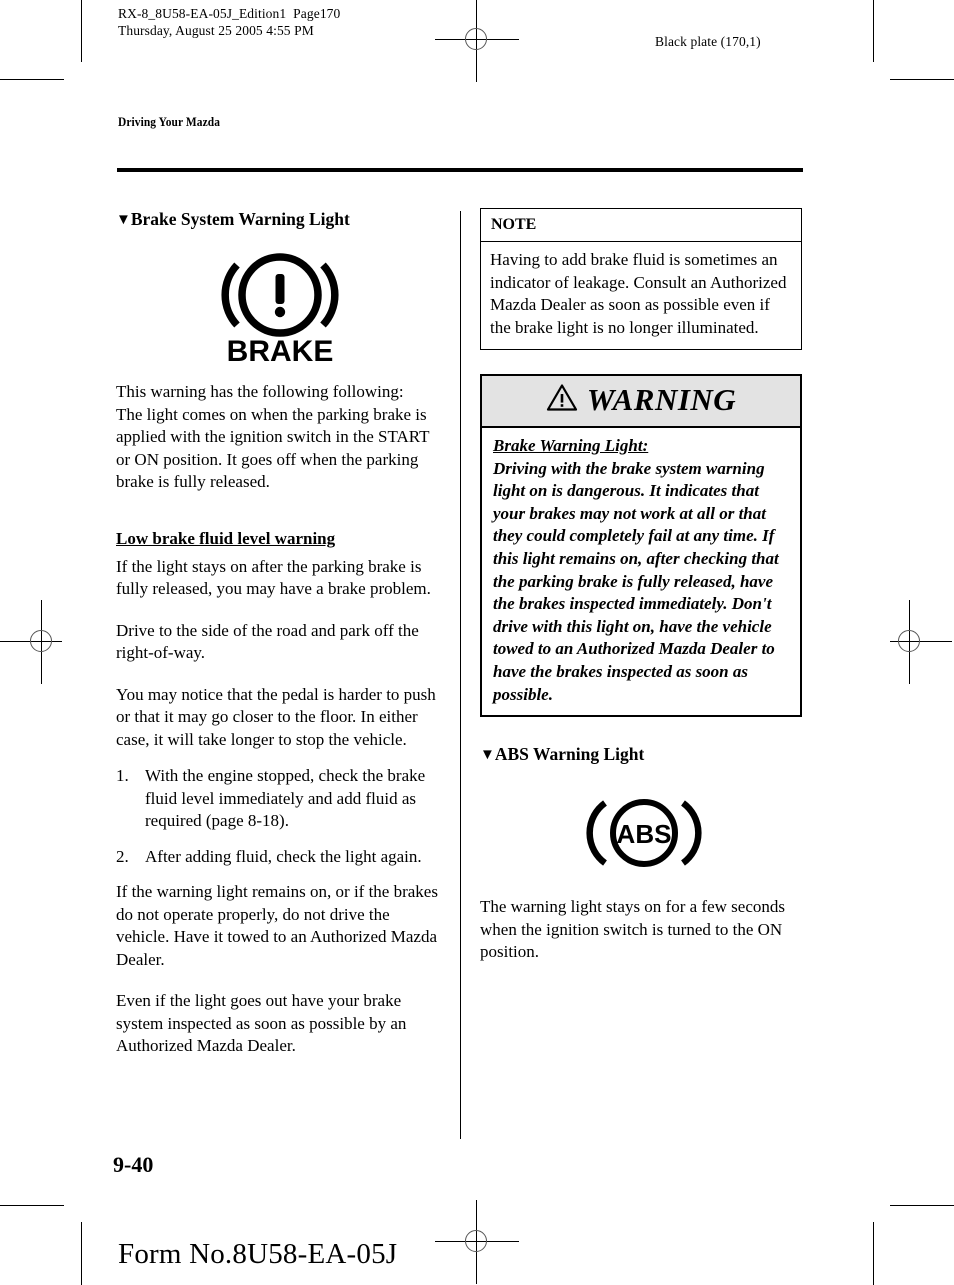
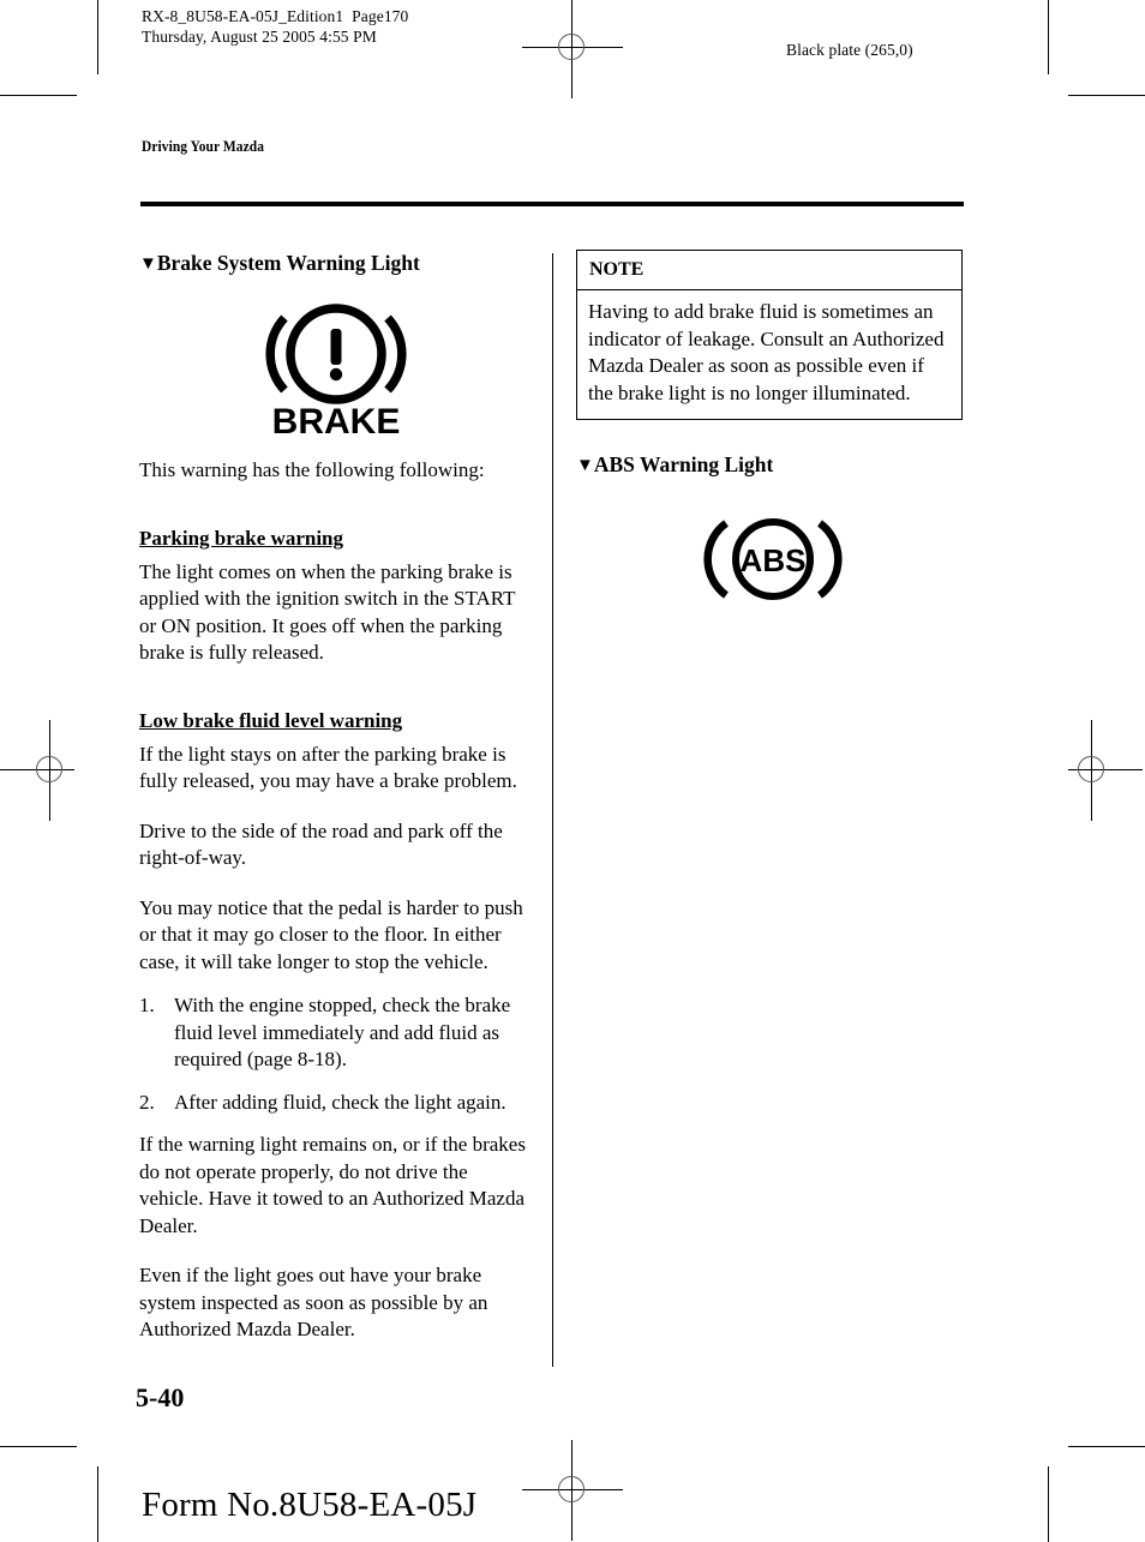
  RX-8_8U58-EA-05J_Edition1 Page170
  Thursday, August 25 2005 4:55 PM
- Black plate (170,1)
+ Black plate (265,0)
  Driving Your Mazda
  ▼Brake System Warning Light
  BRAKE
  This warning has the following following:
+ Parking brake warning
  The light comes on when the parking brake is applied with the ignition switch in the START or ON position. It goes off when the parking brake is fully released.
  Low brake fluid level warning
  If the light stays on after the parking brake is fully released, you may have a brake problem.
  Drive to the side of the road and park off the right-of-way.
  You may notice that the pedal is harder to push or that it may go closer to the floor. In either case, it will take longer to stop the vehicle.
  1.
  With the engine stopped, check the brake fluid level immediately and add fluid as required (page 8-18).
  2.
  After adding fluid, check the light again.
  If the warning light remains on, or if the brakes do not operate properly, do not drive the vehicle. Have it towed to an Authorized Mazda Dealer.
  Even if the light goes out have your brake system inspected as soon as possible by an Authorized Mazda Dealer.
  NOTE
  Having to add brake fluid is sometimes an indicator of leakage. Consult an Authorized Mazda Dealer as soon as possible even if the brake light is no longer illuminated.
- WARNING
- Brake Warning Light:
- Driving with the brake system warning light on is dangerous. It indicates that your brakes may not work at all or that they could completely fail at any time. If this light remains on, after checking that the parking brake is fully released, have the brakes inspected immediately. Don't drive with this light on, have the vehicle towed to an Authorized Mazda Dealer to have the brakes inspected as soon as possible.
  ▼ABS Warning Light
  ABS
- The warning light stays on for a few seconds when the ignition switch is turned to the ON position.
- 9-40
+ 5-40
  Form No.8U58-EA-05J
